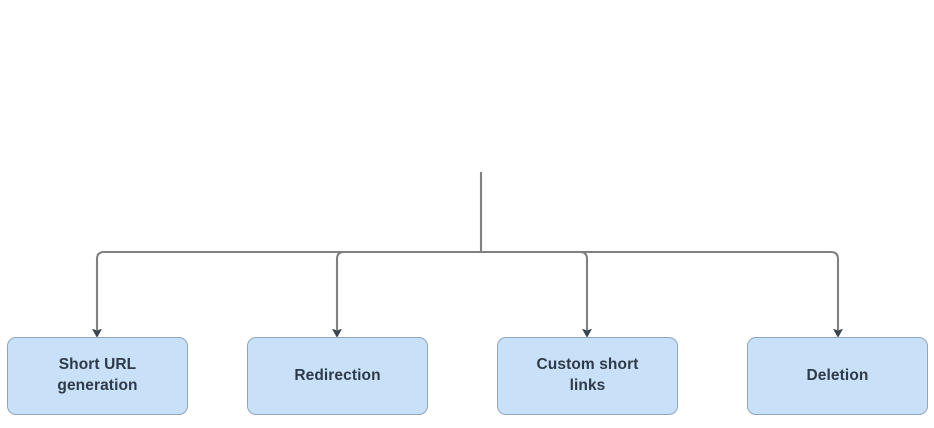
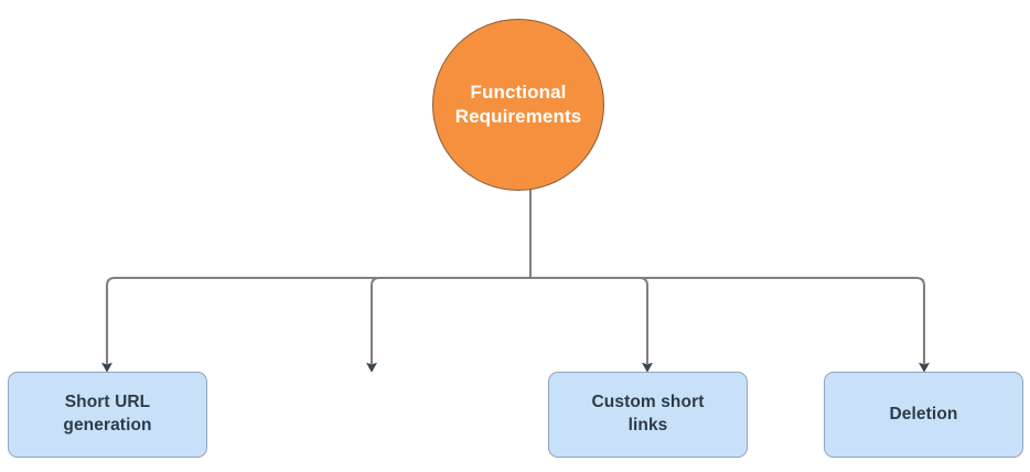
+ Functional
+ Requirements
  Short URL
  generation
- Redirection
  Custom short
  links
  Deletion
